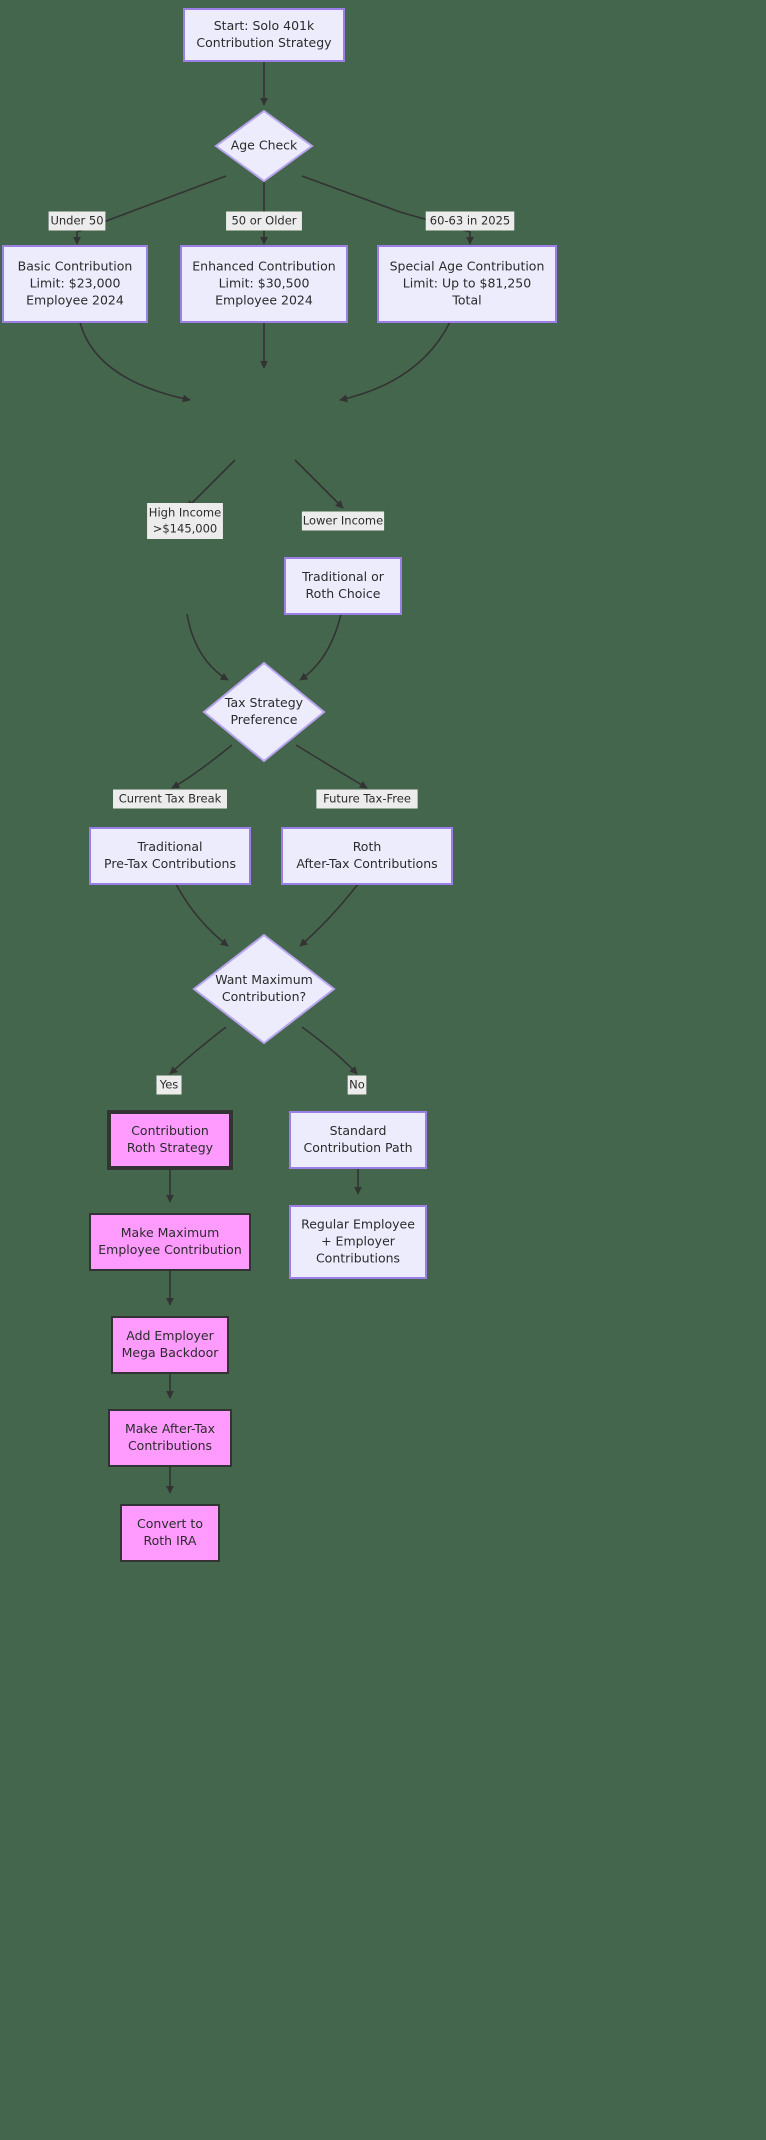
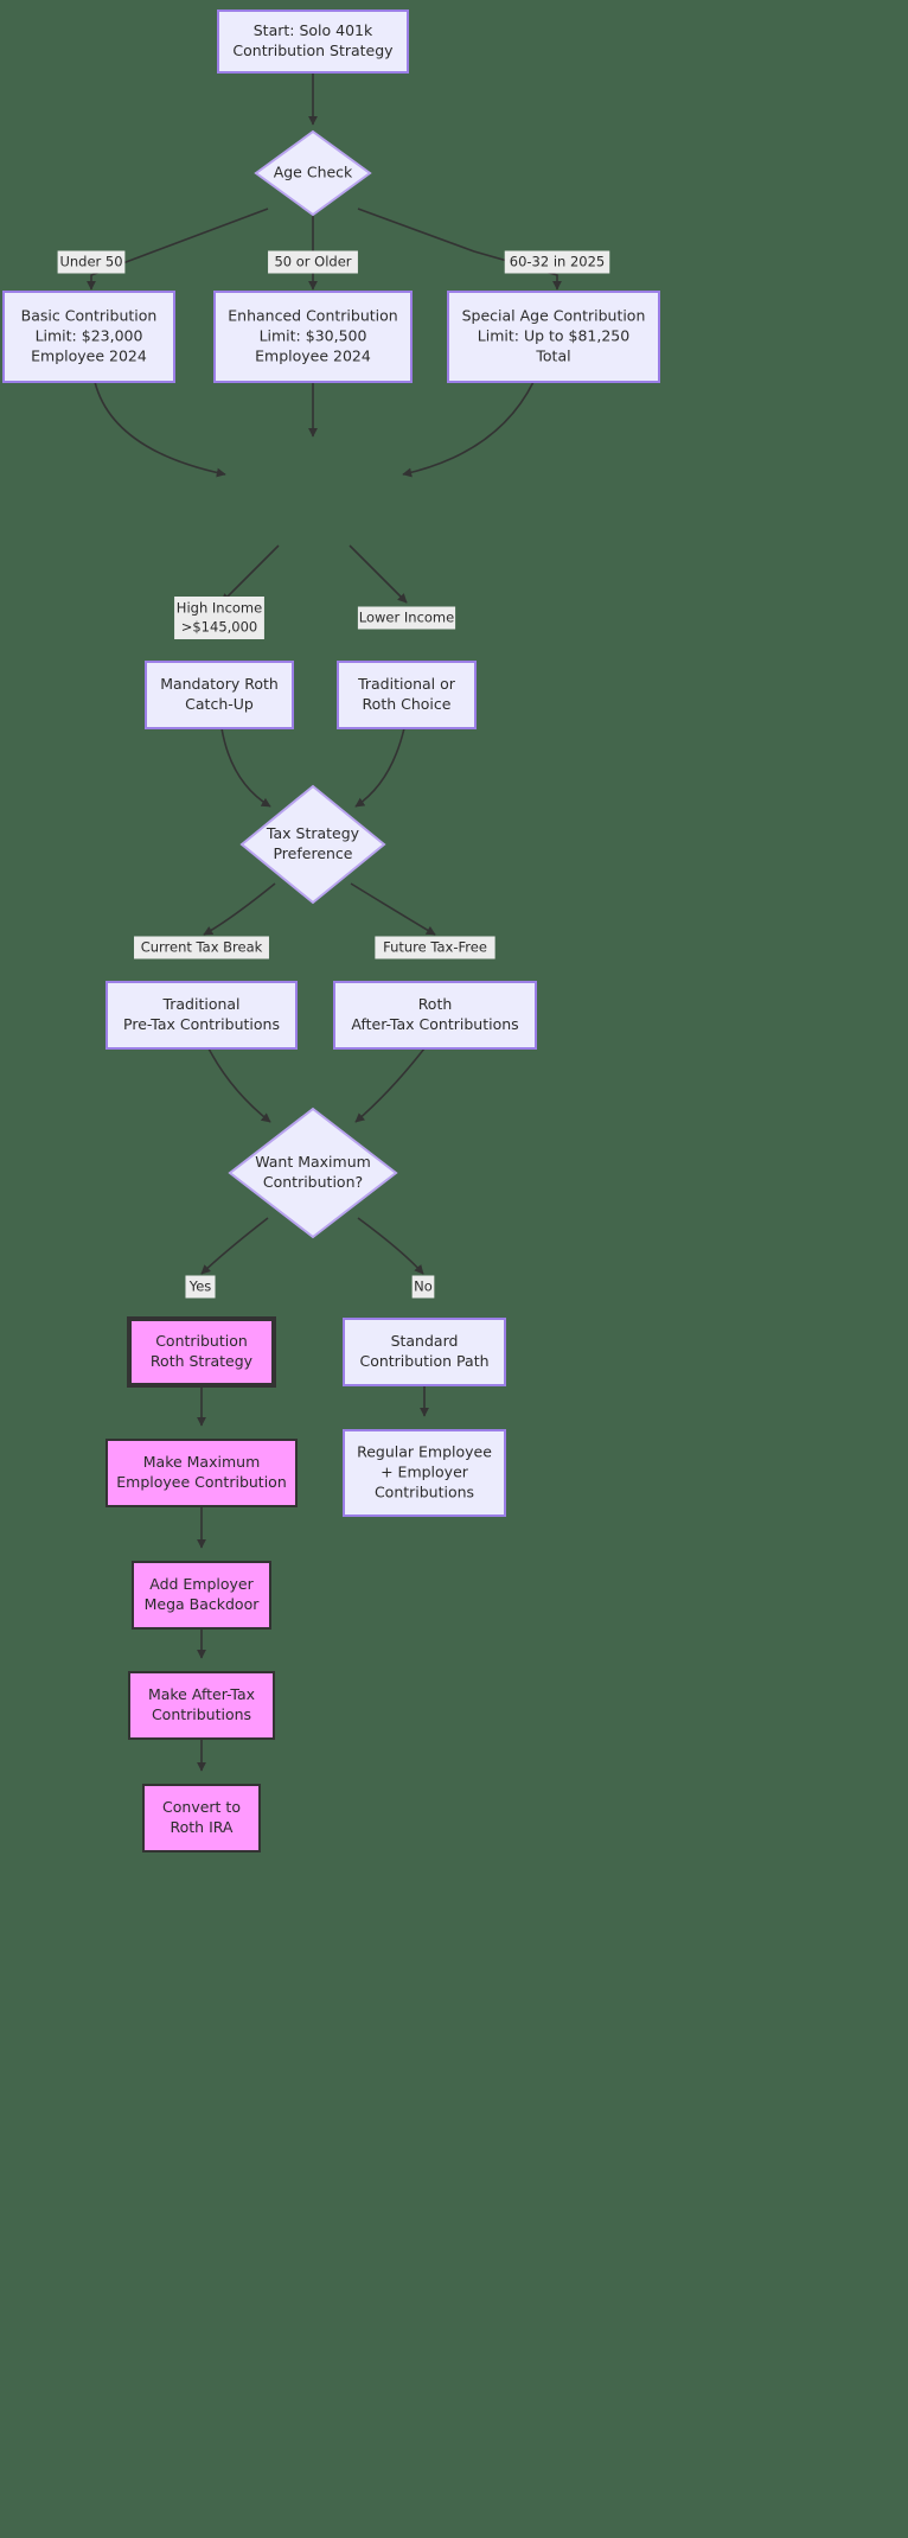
  Start: Solo 401k
  Contribution Strategy
  Age Check
  Basic Contribution
  Limit: $23,000
  Employee 2024
  Enhanced Contribution
  Limit: $30,500
  Employee 2024
  Special Age Contribution
  Limit: Up to $81,250
  Total
+ Mandatory Roth
+ Catch-Up
  Traditional or
  Roth Choice
  Tax Strategy
  Preference
  Traditional
  Pre-Tax Contributions
  Roth
  After-Tax Contributions
  Want Maximum
  Contribution?
  Contribution
  Roth Strategy
  Standard
  Contribution Path
  Make Maximum
  Employee Contribution
  Regular Employee
  + Employer
  Contributions
  Add Employer
  Mega Backdoor
  Make After-Tax
  Contributions
  Convert to
  Roth IRA
  Under 50
  50 or Older
- 60-63 in 2025
+ 60-32 in 2025
  High Income
  >$145,000
  Lower Income
  Current Tax Break
  Future Tax-Free
  Yes
  No
